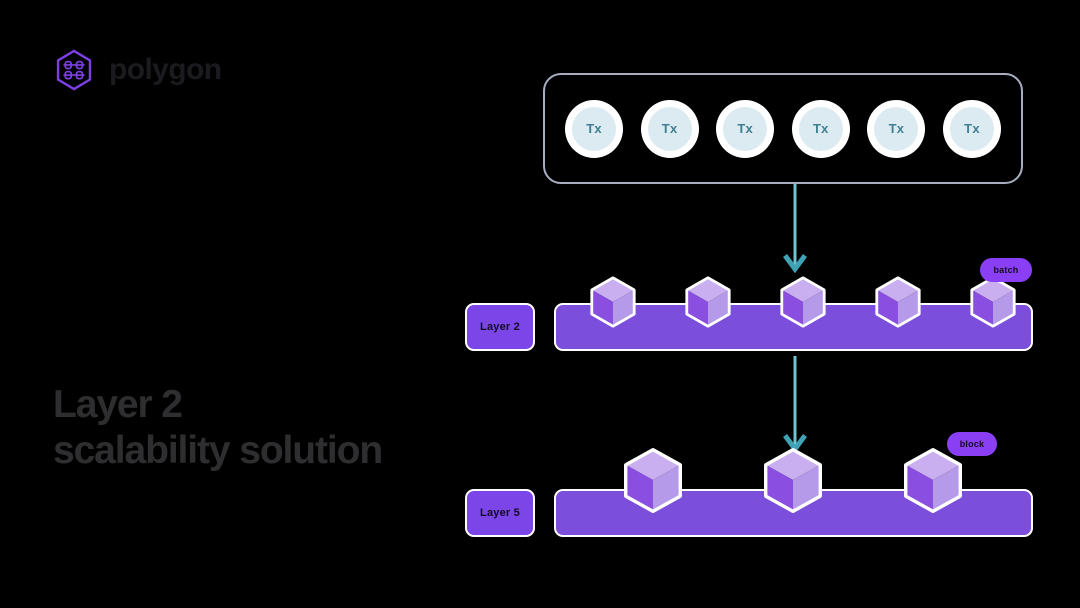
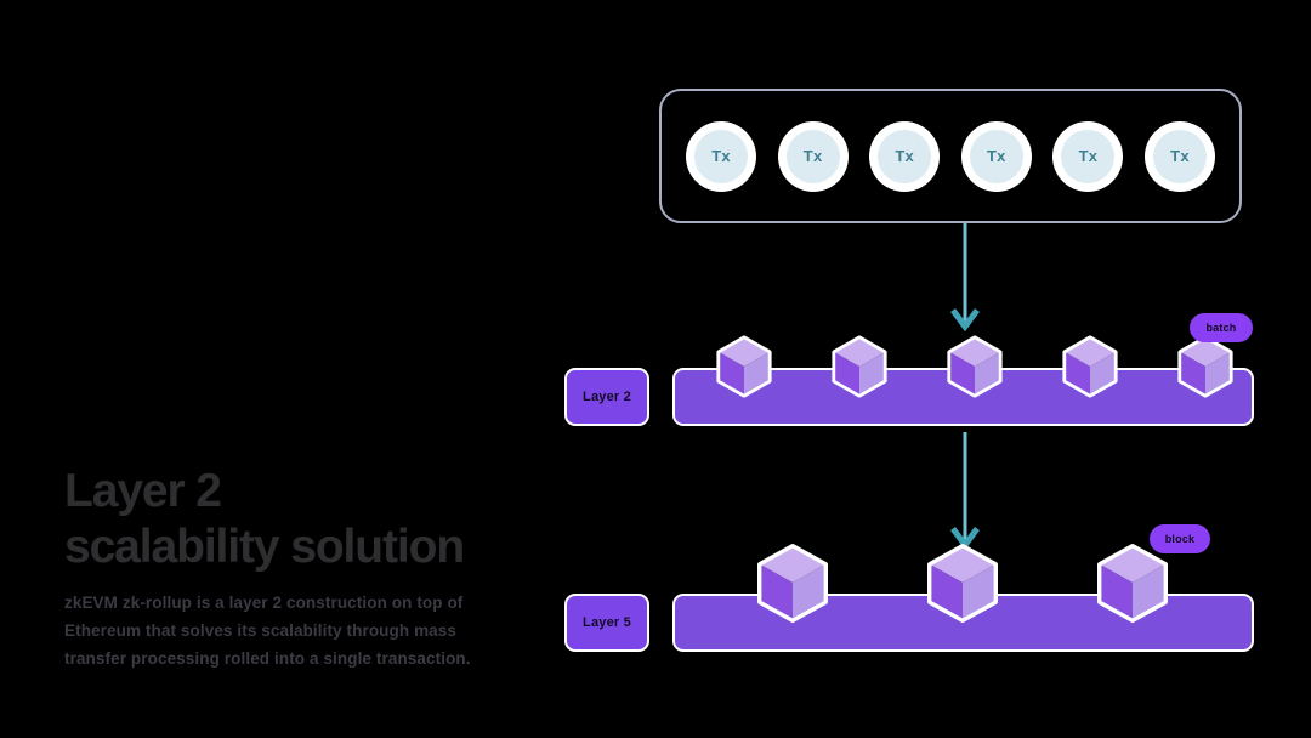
- polygon
  Layer 2
  scalability solution
+ zkEVM zk-rollup is a layer 2 construction on top of Ethereum that solves its scalability through mass transfer processing rolled into a single transaction.
  Tx
  Tx
  Tx
  Tx
  Tx
  Tx
  Layer 2
  Layer 5
  batch
  block
